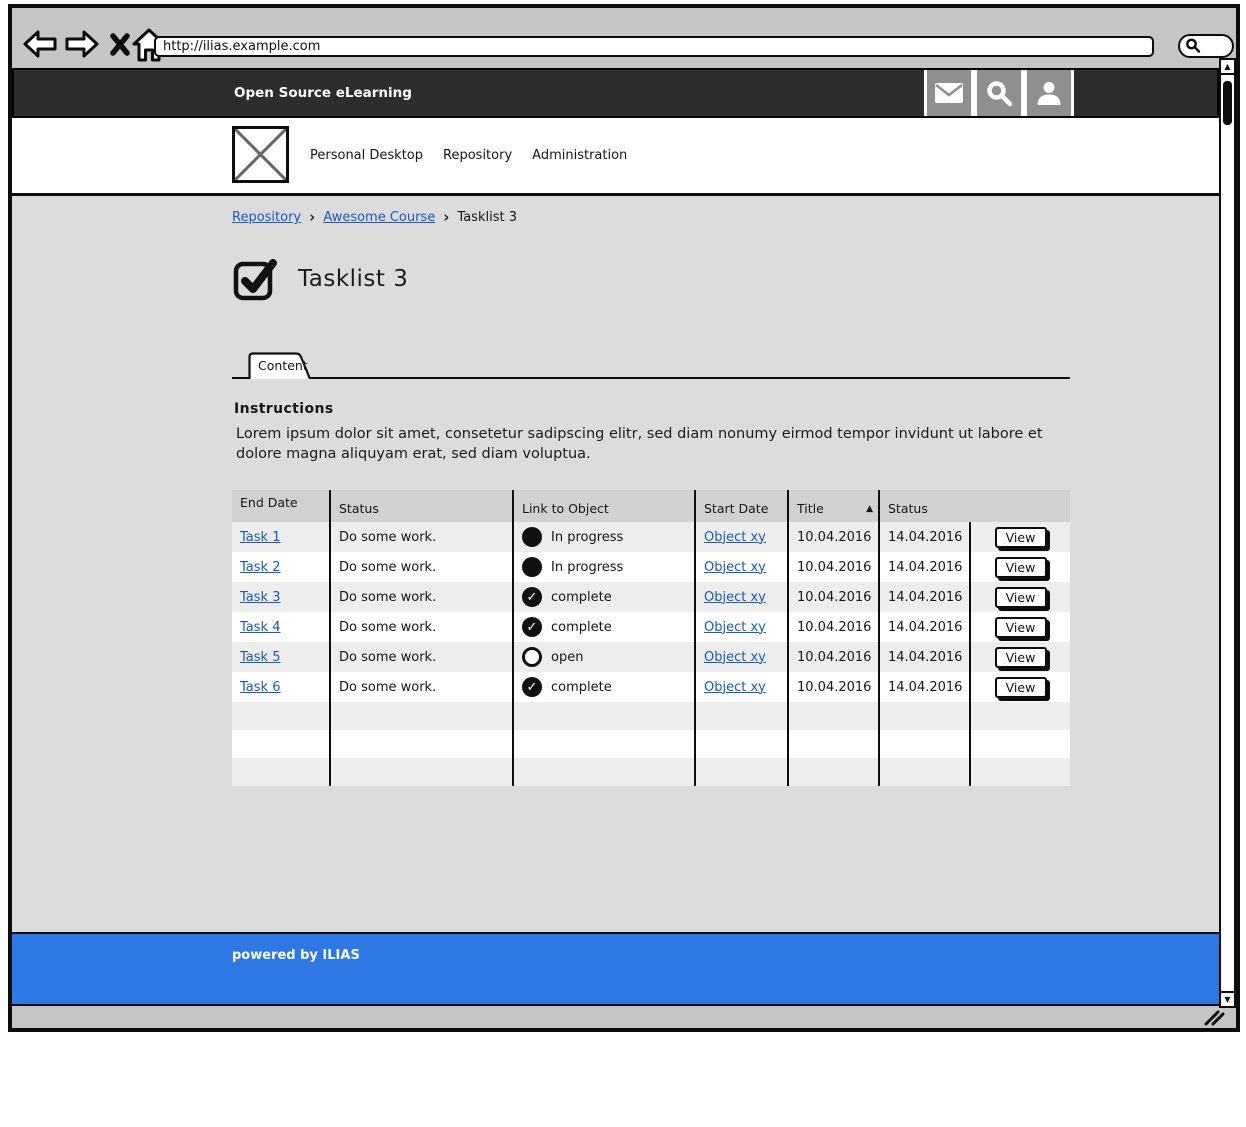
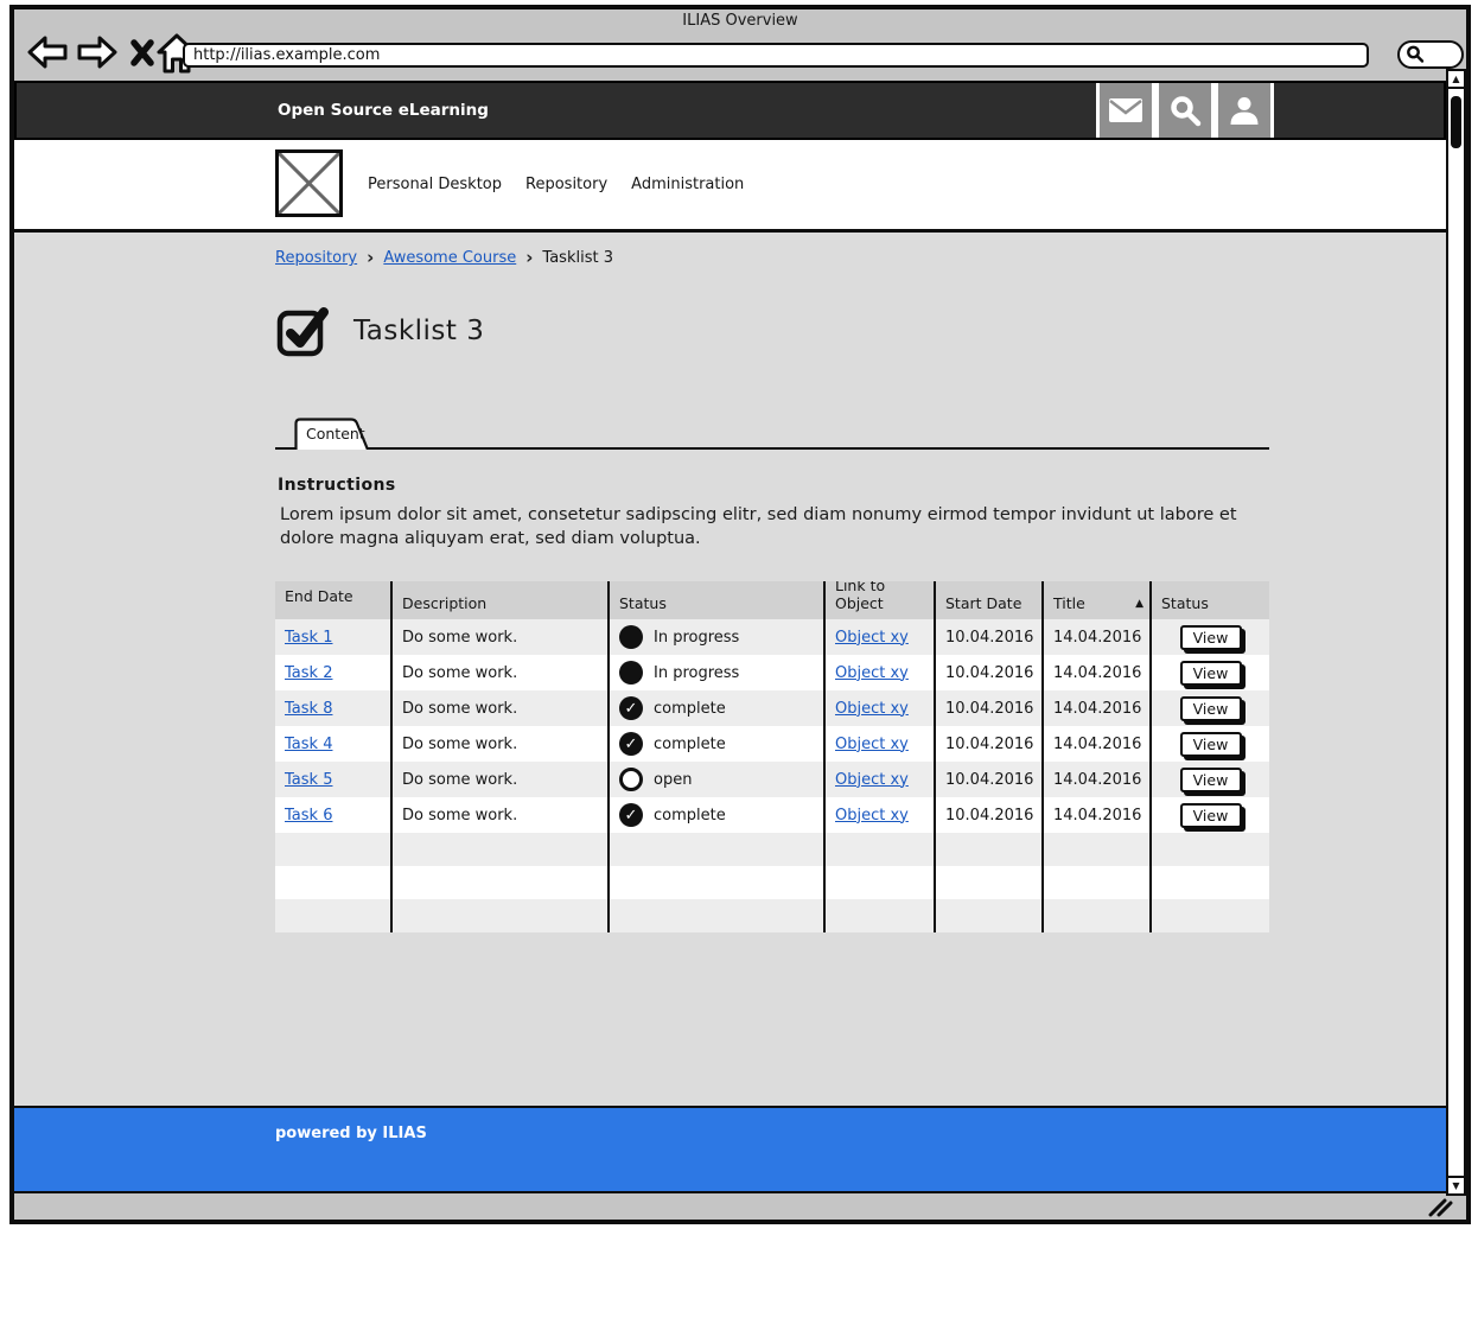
+ ILIAS Overview
  http://ilias.example.com
  Open Source eLearning
  Personal Desktop
  Repository
  Administration
  Repository
  ›
  Awesome Course
  ›
  Tasklist 3
  Tasklist 3
  Content
  Instructions
  Lorem ipsum dolor sit amet, consetetur sadipscing elitr, sed diam nonumy eirmod tempor invidunt ut labore et dolore magna aliquyam erat, sed diam voluptua.
  End Date
+ Description
  Status
  Link to Object
  Start Date
  Title
  ▲
  Status
  Task 1
  Do some work.
  In progress
  Object xy
  10.04.2016
  14.04.2016
  View
  Task 2
  Do some work.
  In progress
  Object xy
  10.04.2016
  14.04.2016
  View
- Task 3
+ Task 8
  Do some work.
  complete
  Object xy
  10.04.2016
  14.04.2016
  View
  Task 4
  Do some work.
  complete
  Object xy
  10.04.2016
  14.04.2016
  View
  Task 5
  Do some work.
  open
  Object xy
  10.04.2016
  14.04.2016
  View
  Task 6
  Do some work.
  complete
  Object xy
  10.04.2016
  14.04.2016
  View
  powered by ILIAS
  ▲
  ▼
